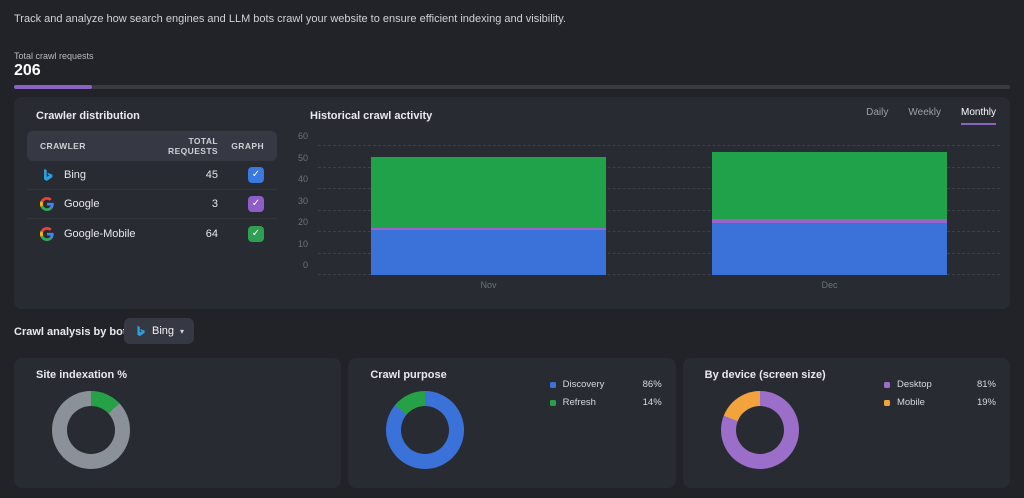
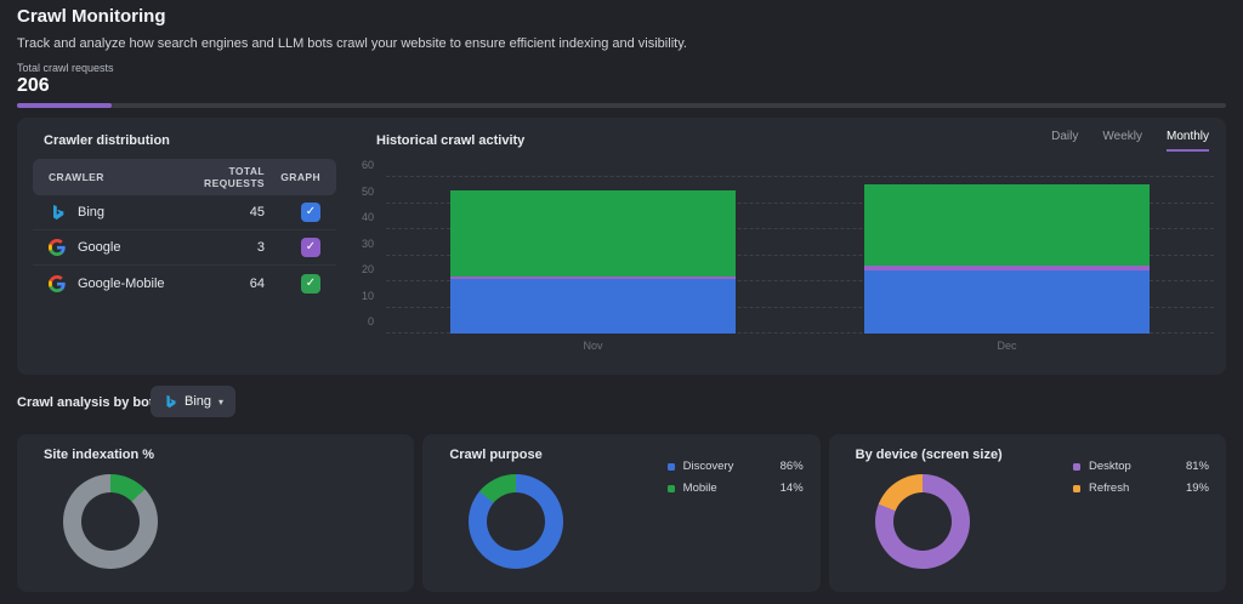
+ Crawl Monitoring
  Track and analyze how search engines and LLM bots crawl your website to ensure efficient indexing and visibility.
  Total crawl requests
  206
  Crawler distribution
  CRAWLER
  TOTAL REQUESTS
  GRAPH
  Bing
  45
  ✓
  Google
  3
  ✓
  Google-Mobile
  64
  ✓
  Historical crawl activity
  Daily
  Weekly
  Monthly
  0
  10
  20
  30
  40
  50
  60
  Nov
  Dec
  Crawl analysis by bo
  Bing
  ▾
  Site indexation %
  Crawl purpose
  Discovery
  86%
- Refresh
+ Mobile
  14%
  By device (screen size)
  Desktop
  81%
- Mobile
+ Refresh
  19%
